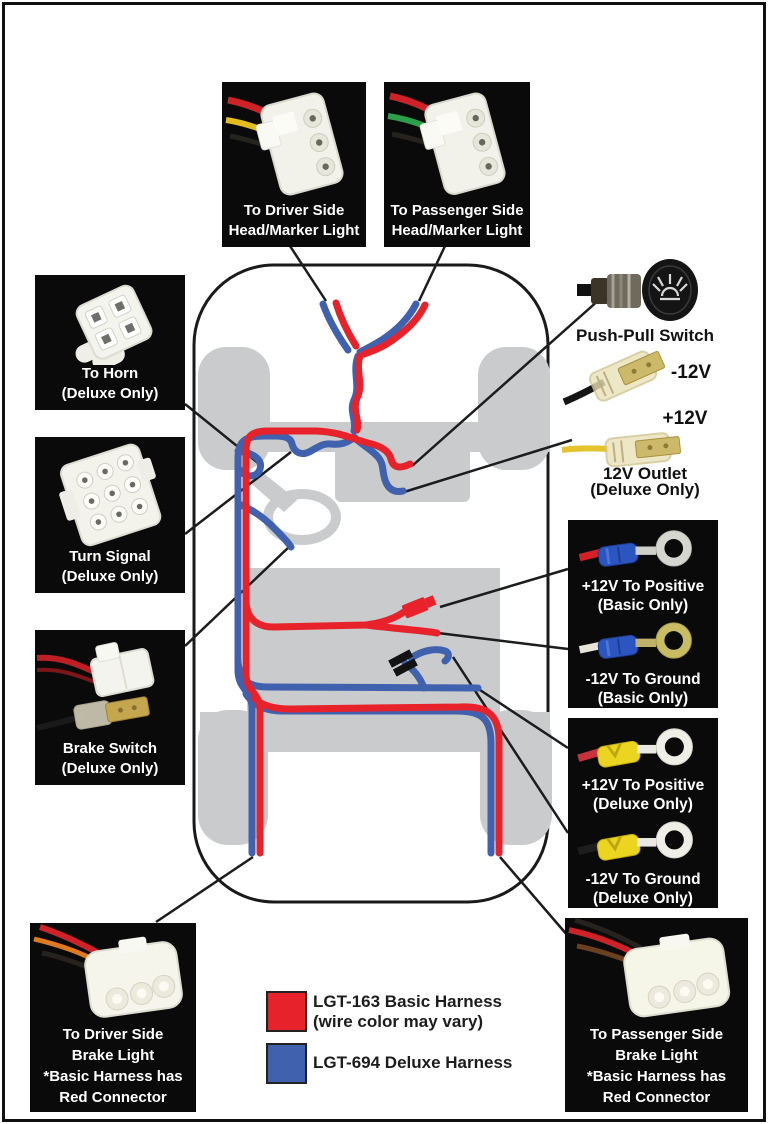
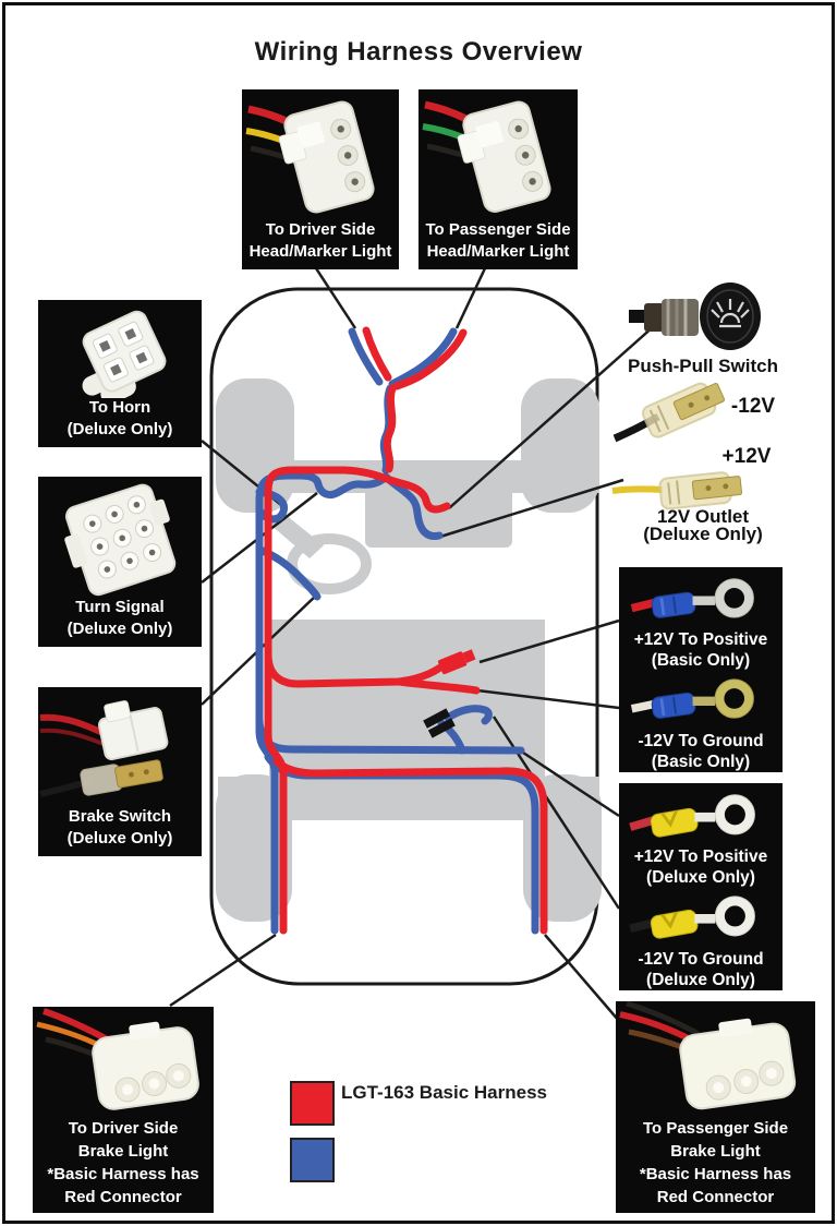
+ Wiring Harness Overview
  To Driver Side
  Head/Marker Light
  To Passenger Side
  Head/Marker Light
  To Horn
  (Deluxe Only)
  Turn Signal
  (Deluxe Only)
  Brake Switch
  (Deluxe Only)
  To Driver Side
  Brake Light
  *Basic Harness has
  Red Connector
  To Passenger Side
  Brake Light
  *Basic Harness has
  Red Connector
  Push-Pull Switch
  -12V
  +12V
  12V Outlet
  (Deluxe Only)
  +12V To Positive
  (Basic Only)
  -12V To Ground
  (Basic Only)
  +12V To Positive
  (Deluxe Only)
  -12V To Ground
  (Deluxe Only)
  LGT-163 Basic Harness
- (wire color may vary)
- LGT-694 Deluxe Harness
